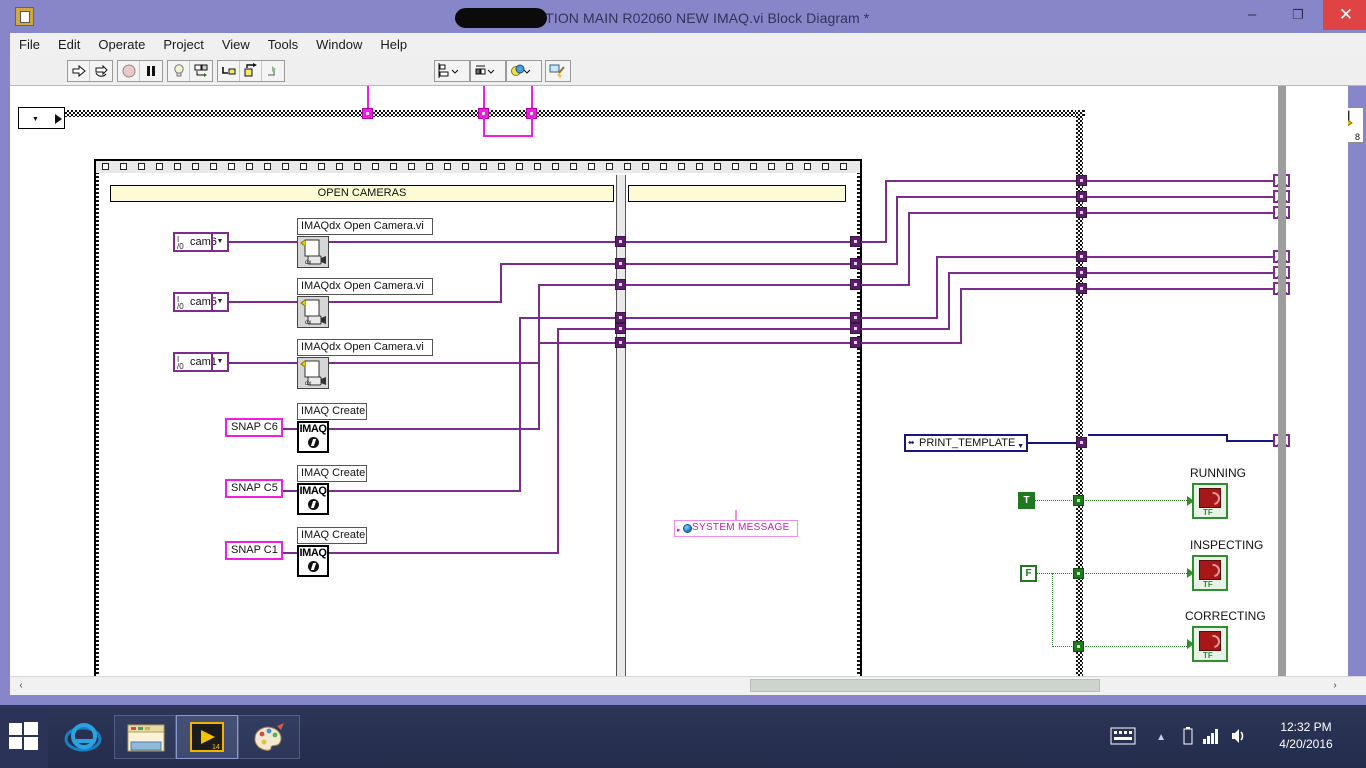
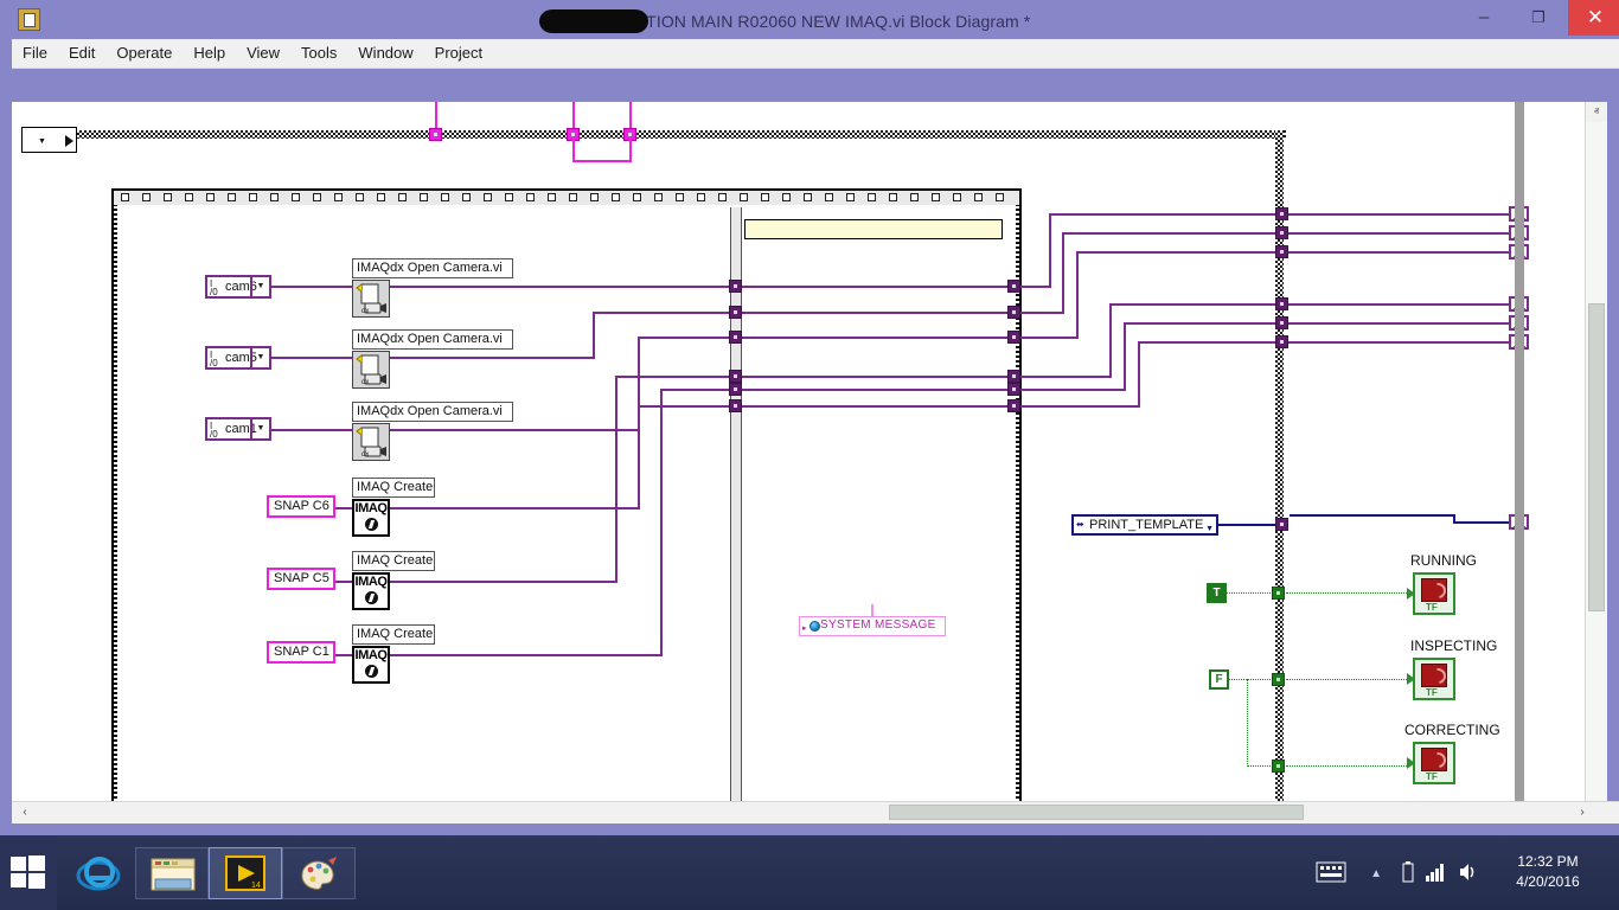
  TION MAIN R02060 NEW IMAQ.vi Block Diagram *
  –
  ❐
  ✕
  File
  Edit
  Operate
- Project
+ Help
  View
  Tools
  Window
- Help
+ Project
- 8
- OPEN CAMERAS
  I
  /0
  cam6
  I
  /0
  cam5
  I
  /0
  cam1
  IMAQdx Open Camera.vi
  IMAQdx Open Camera.vi
  IMAQdx Open Camera.vi
  SNAP C6
  SNAP C5
  SNAP C1
  IMAQ Create
  IMAQ
  IMAQ Create
  IMAQ
  IMAQ Create
  IMAQ
  SYSTEM MESSAGE
  ⬌
  PRINT_TEMPLATE
  T
  F
  RUNNING
  TF
  INSPECTING
  TF
  CORRECTING
  TF
+ ⱏ
  ‹
  ›
  ▲
  12:32 PM
  4/20/2016
